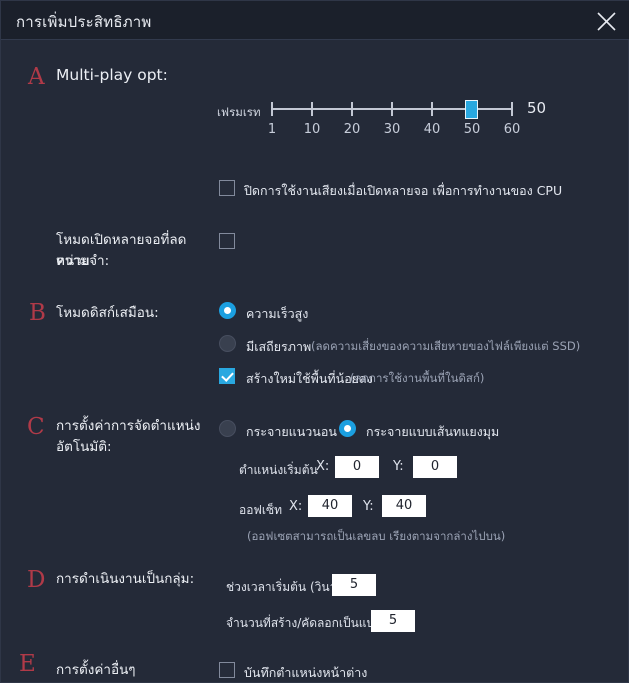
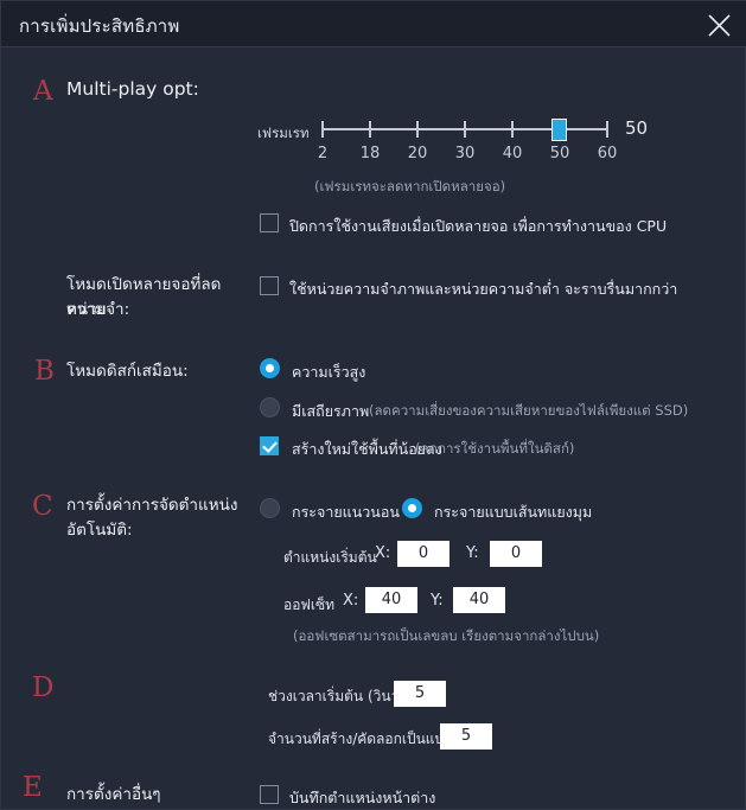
  การเพิ่มประสิทธิภาพ
  A
  Multi-play opt:
  เฟรมเรท
- 1
+ 2
- 10
+ 18
  20
  30
  40
  50
  60
  50
+ (เฟรมเรทจะลดหากเปิดหลายจอ)
  ปิดการใช้งานเสียงเมื่อเปิดหลายจอ เพื่อการทำงานของ CPU
  โหมดเปิดหลายจอที่ลดหน่วย
  ความจำ:
+ ใช้หน่วยความจำภาพและหน่วยความจำต่ำ จะราบรื่นมากกว่า
  B
  โหมดดิสก์เสมือน:
  ความเร็วสูง
  มีเสถียรภาพ
  (ลดความเสี่ยงของความเสียหายของไฟล์เพียงแต่ SSD)
  สร้างใหม่ใช้พื้นที่น้อยลง
  (ลดการใช้งานพื้นที่ในดิสก์)
  C
  การตั้งค่าการจัดตำแหน่ง
  อัตโนมัติ:
  กระจายแนวนอน
  กระจายแบบเส้นทแยงมุม
  ตำแหน่งเริ่มต้น
  X:
  0
  Y:
  0
  ออฟเซ็ท
  X:
  40
  Y:
  40
  (ออฟเซตสามารถเป็นเลขลบ เรียงตามจากล่างไปบน)
  D
- การดำเนินงานเป็นกลุ่ม:
  ช่วงเวลาเริ่มต้น (วิน
  5
  จำนวนที่สร้าง/คัดลอกเป็นแ
  5
  E
  การตั้งค่าอื่นๆ
  บันทึกตำแหน่งหน้าต่าง
